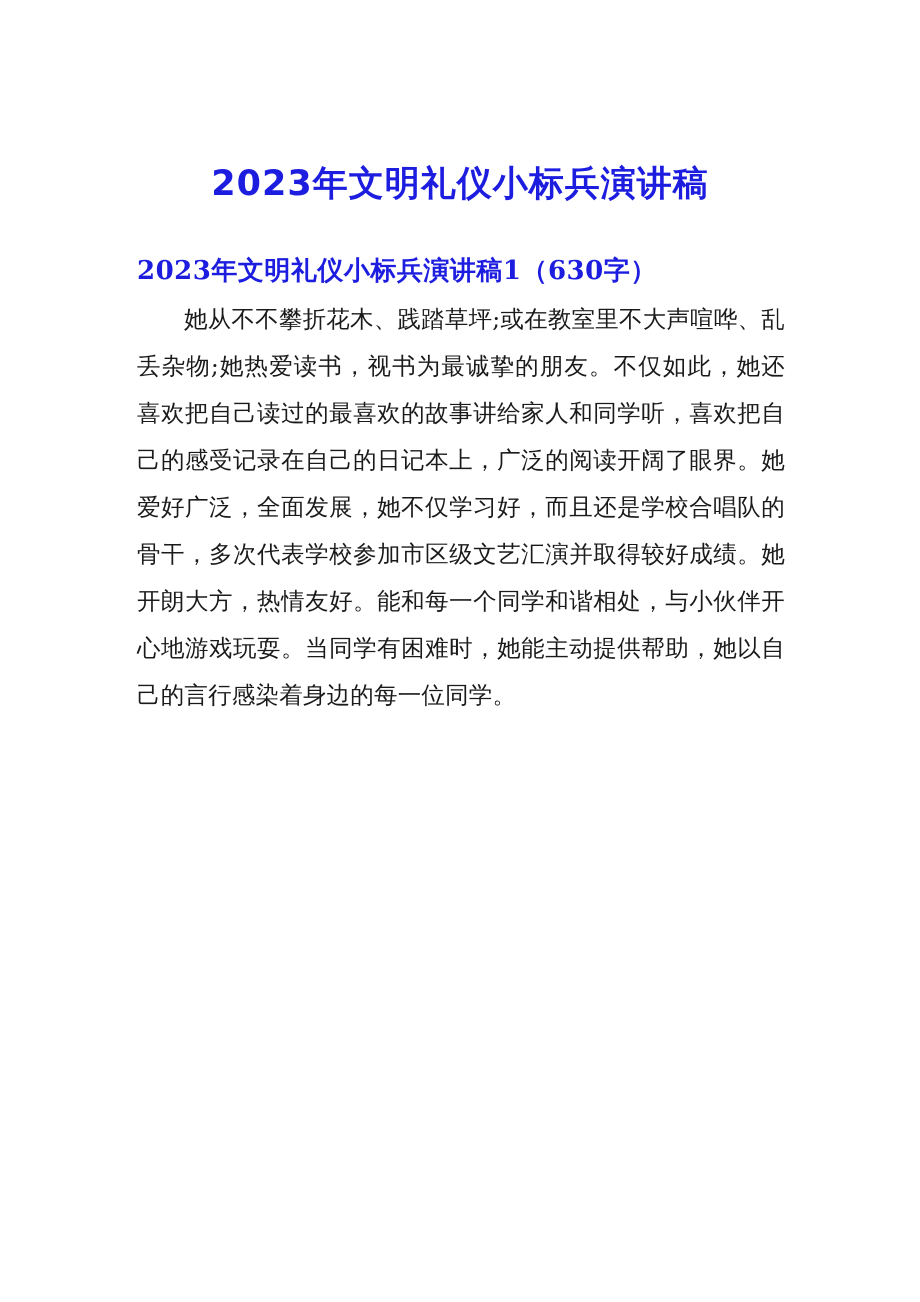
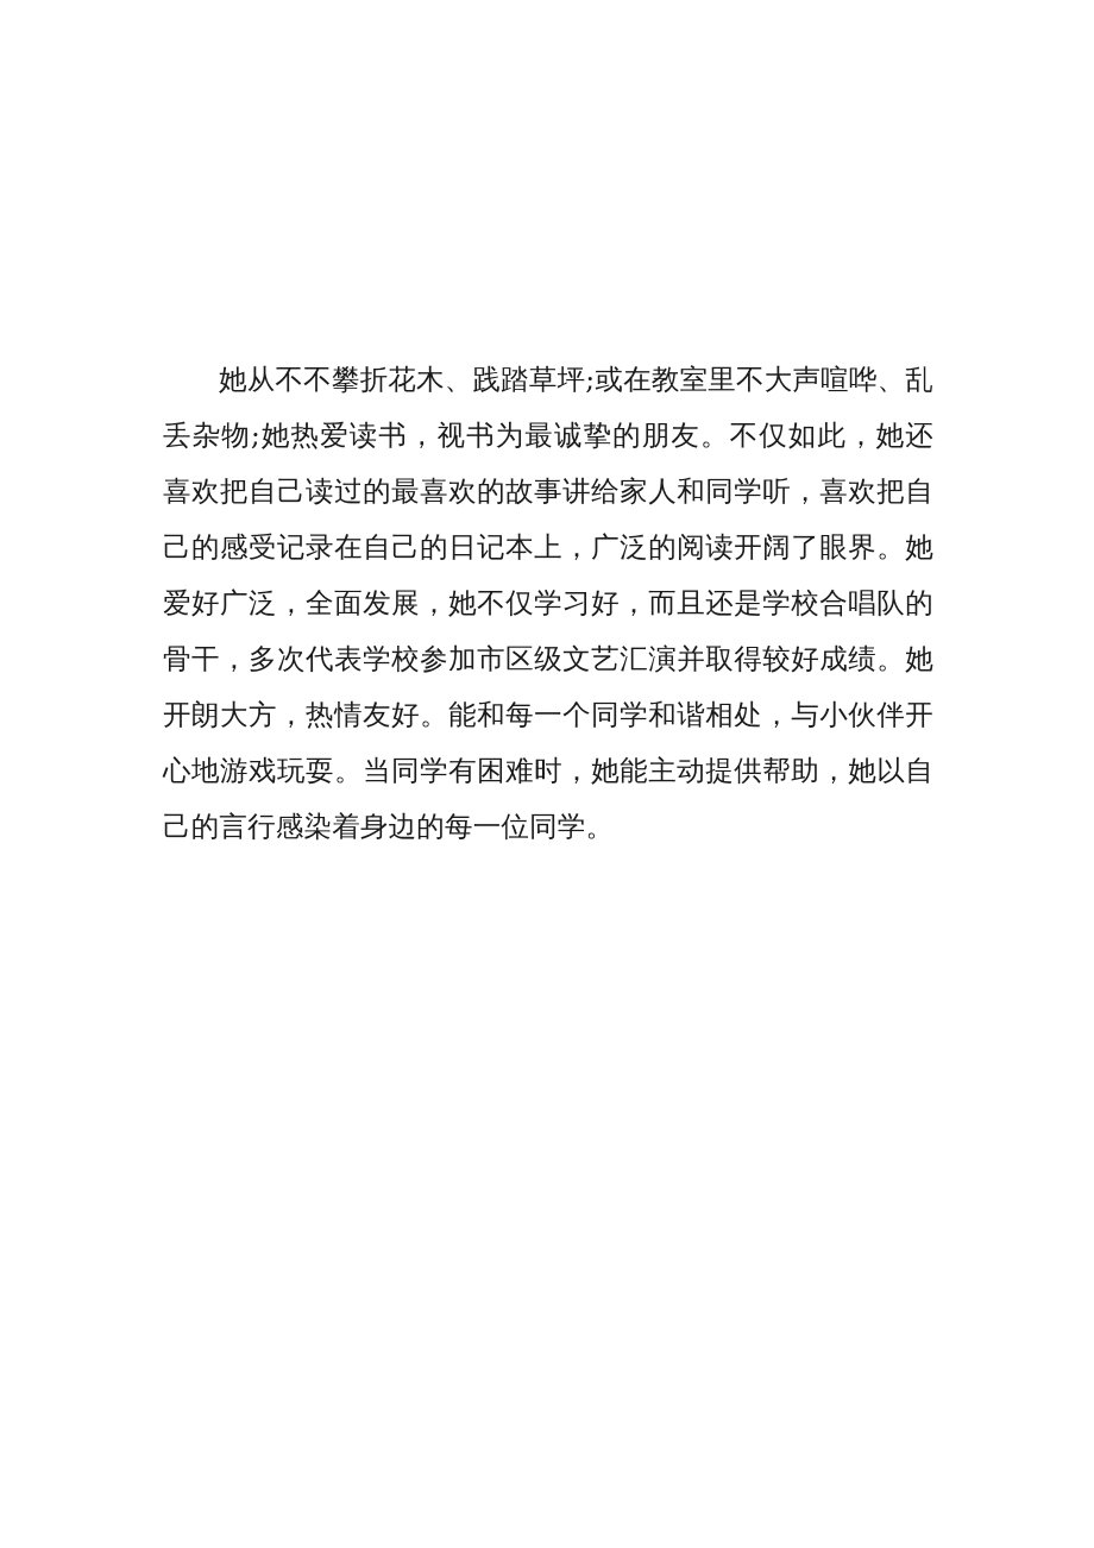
- 2023年文明礼仪小标兵演讲稿
- 2023年文明礼仪小标兵演讲稿1（630字）
  她从不不攀折花木、践踏草坪;或在教室里不大声喧哗、乱丢杂物;她热爱读书，视书为最诚挚的朋友。不仅如此，她还喜欢把自己读过的最喜欢的故事讲给家人和同学听，喜欢把自己的感受记录在自己的日记本上，广泛的阅读开阔了眼界。她爱好广泛，全面发展，她不仅学习好，而且还是学校合唱队的骨干，多次代表学校参加市区级文艺汇演并取得较好成绩。她开朗大方，热情友好。能和每一个同学和谐相处，与小伙伴开心地游戏玩耍。当同学有困难时，她能主动提供帮助，她以自己的言行感染着身边的每一位同学。
